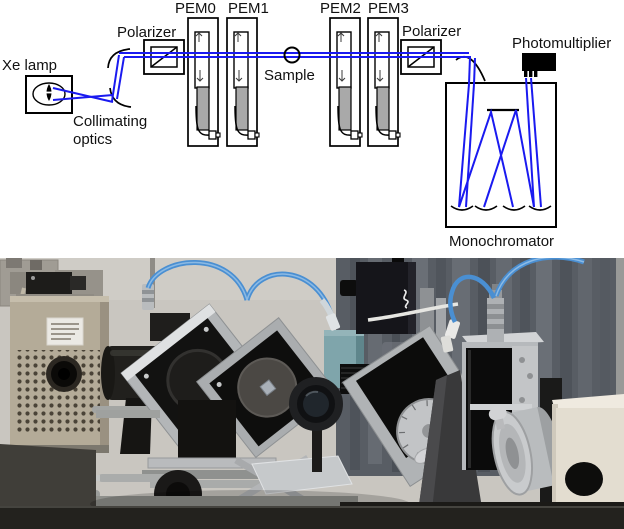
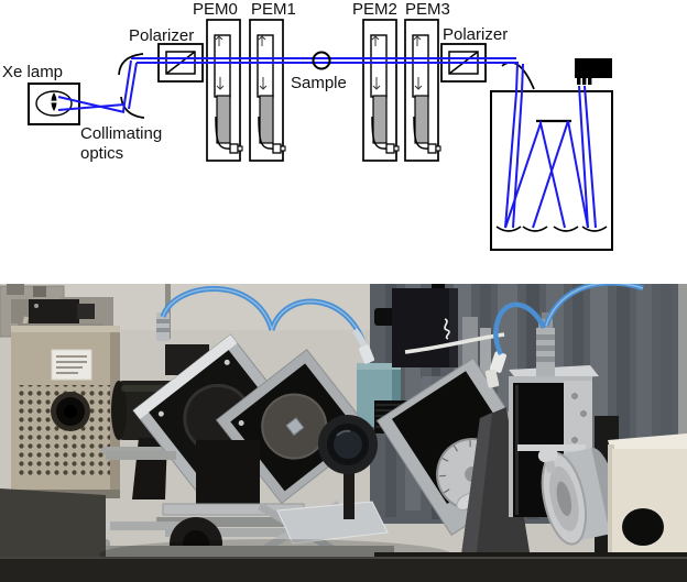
  Xe lamp
  Collimating
  optics
  Polarizer
  PEM0
  PEM1
  PEM2
  PEM3
  Sample
  Polarizer
- Photomultiplier
- Monochromator
